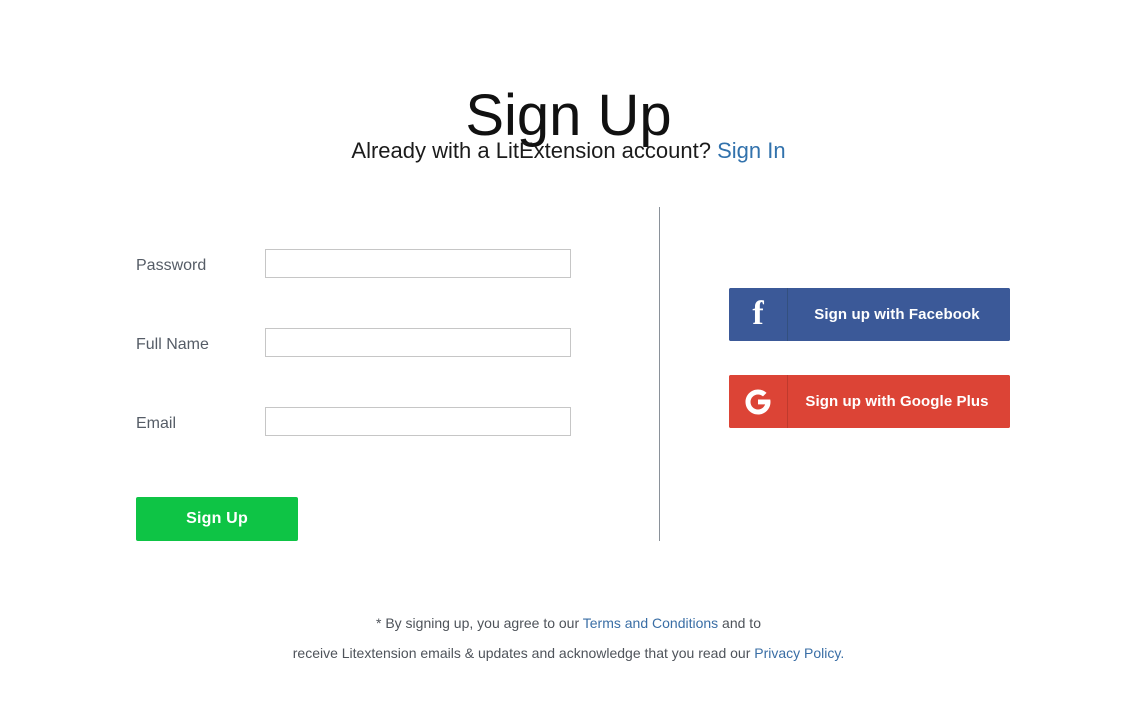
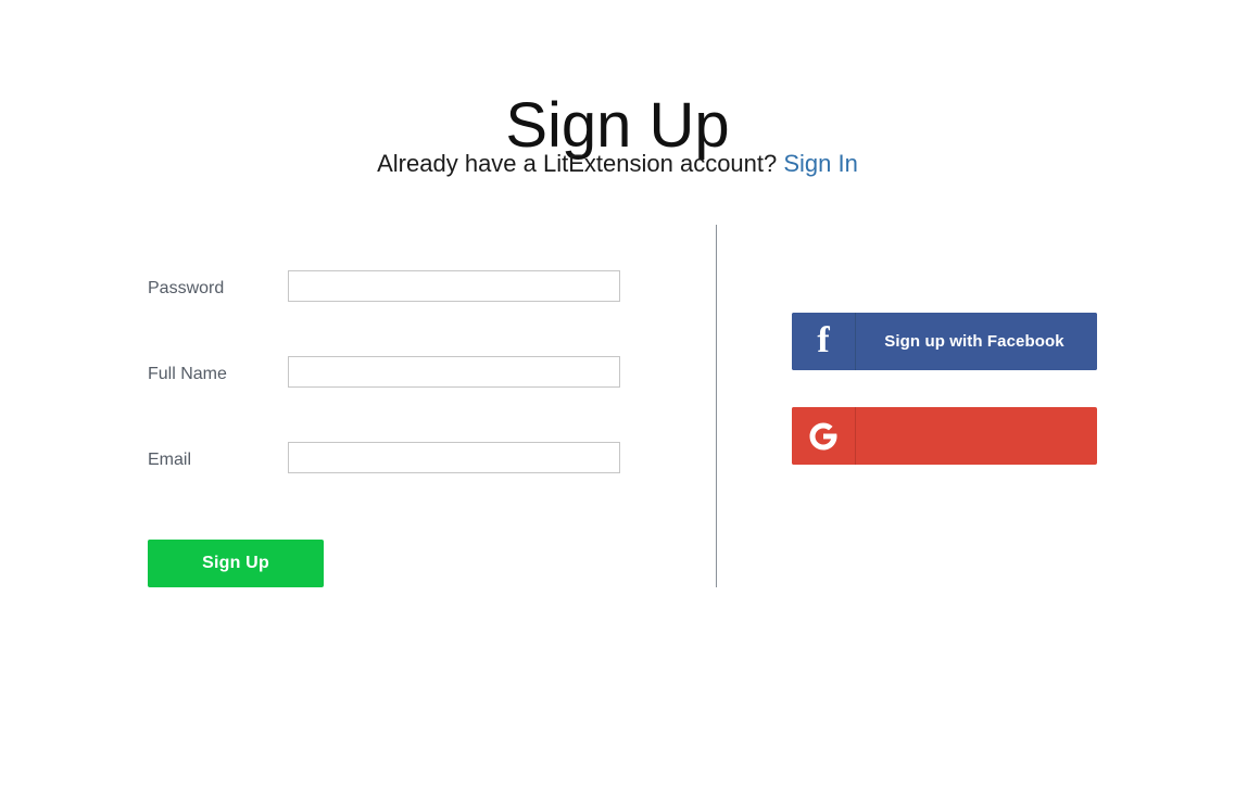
  Sign Up
- Already with a LitExtension account? Sign In
+ Already have a LitExtension account? Sign In
  Password
  Full Name
  Email
  Sign Up
  f
  Sign up with Facebook
- Sign up with Google Plus
- * By signing up, you agree to our Terms and Conditions and to
- receive Litextension emails & updates and acknowledge that you read our Privacy Policy.
